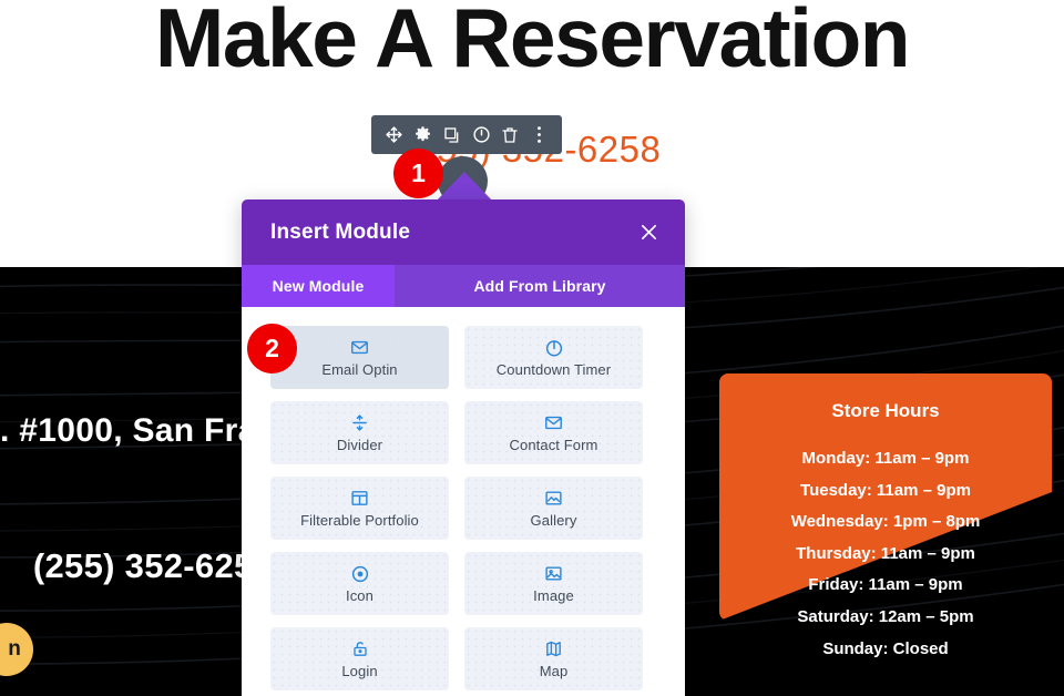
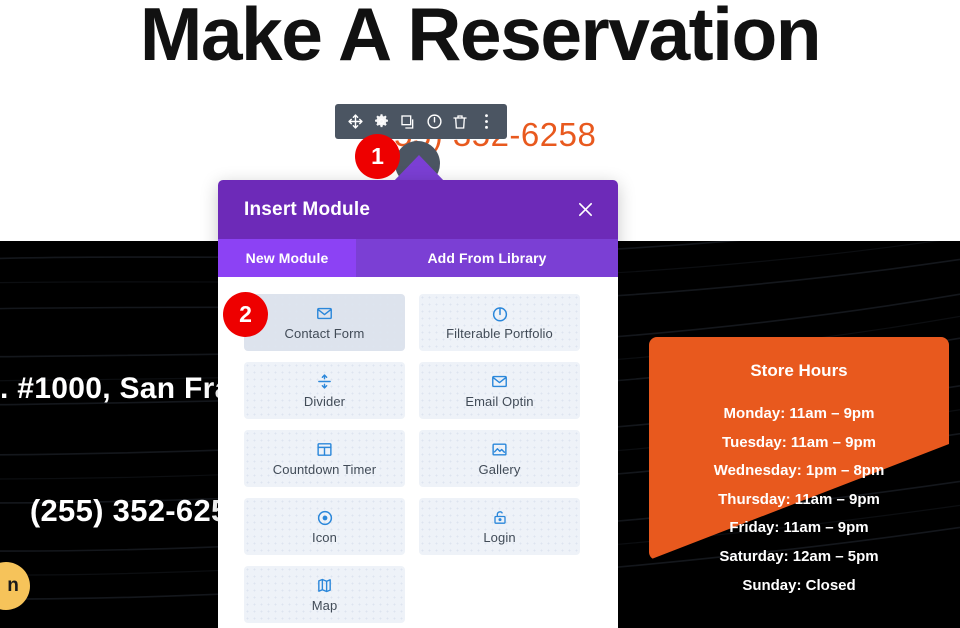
  Make A Reservation
  (255) 352-62
  n
  Store Hours
  Monday: 11am – 9pm
  Tuesday: 11am – 9pm
  Wednesday: 1pm – 8pm
  Thursday: 11am – 9pm
  Friday: 11am – 9pm
  Saturday: 12am – 5pm
  Sunday: Closed
  +
  Insert Module
  New Module
  Add From Library
- Email Optin
+ Contact Form
- Countdown Timer
+ Filterable Portfolio
  Divider
- Contact Form
+ Email Optin
- Filterable Portfolio
+ Countdown Timer
  Gallery
  Icon
- Image
  Login
  Map
  1
  2
